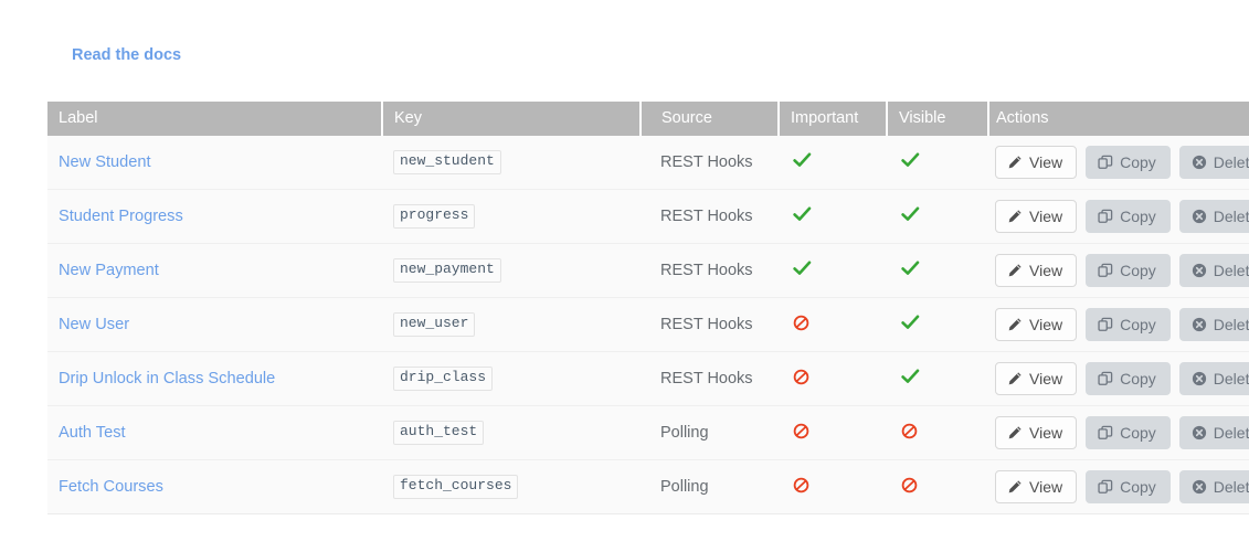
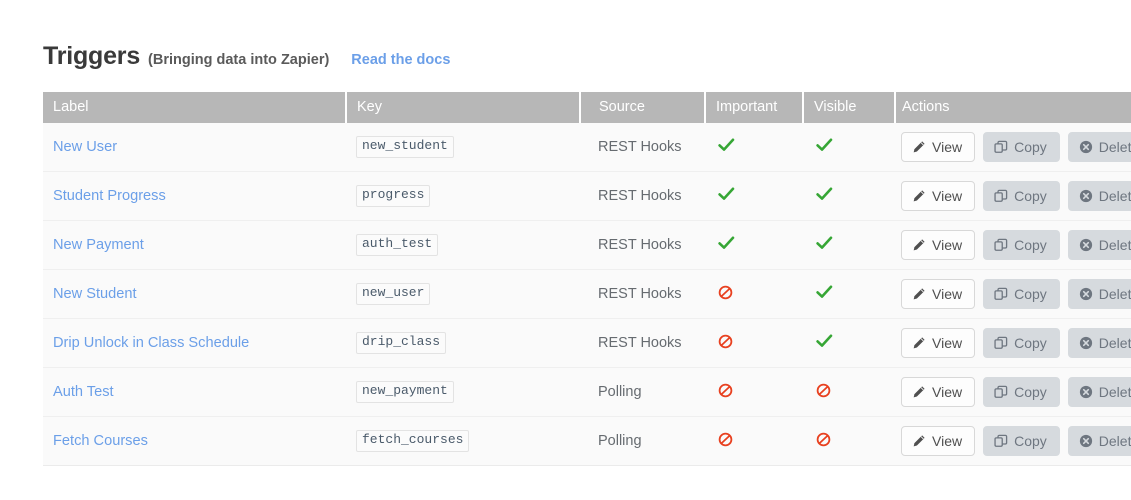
+ Triggers
+ (Bringing data into Zapier)
  Read the docs
  Label	Key	Source	Important	Visible	Actions
- New Student	new_student	REST Hooks			View Copy Delet
+ New User	new_student	REST Hooks			View Copy Delet
  Student Progress	progress	REST Hooks			View Copy Delet
- New Payment	new_payment	REST Hooks			View Copy Delet
+ New Payment	auth_test	REST Hooks			View Copy Delet
- New User	new_user	REST Hooks			View Copy Delet
+ New Student	new_user	REST Hooks			View Copy Delet
  Drip Unlock in Class Schedule	drip_class	REST Hooks			View Copy Delet
- Auth Test	auth_test	Polling			View Copy Delet
+ Auth Test	new_payment	Polling			View Copy Delet
  Fetch Courses	fetch_courses	Polling			View Copy Delet
